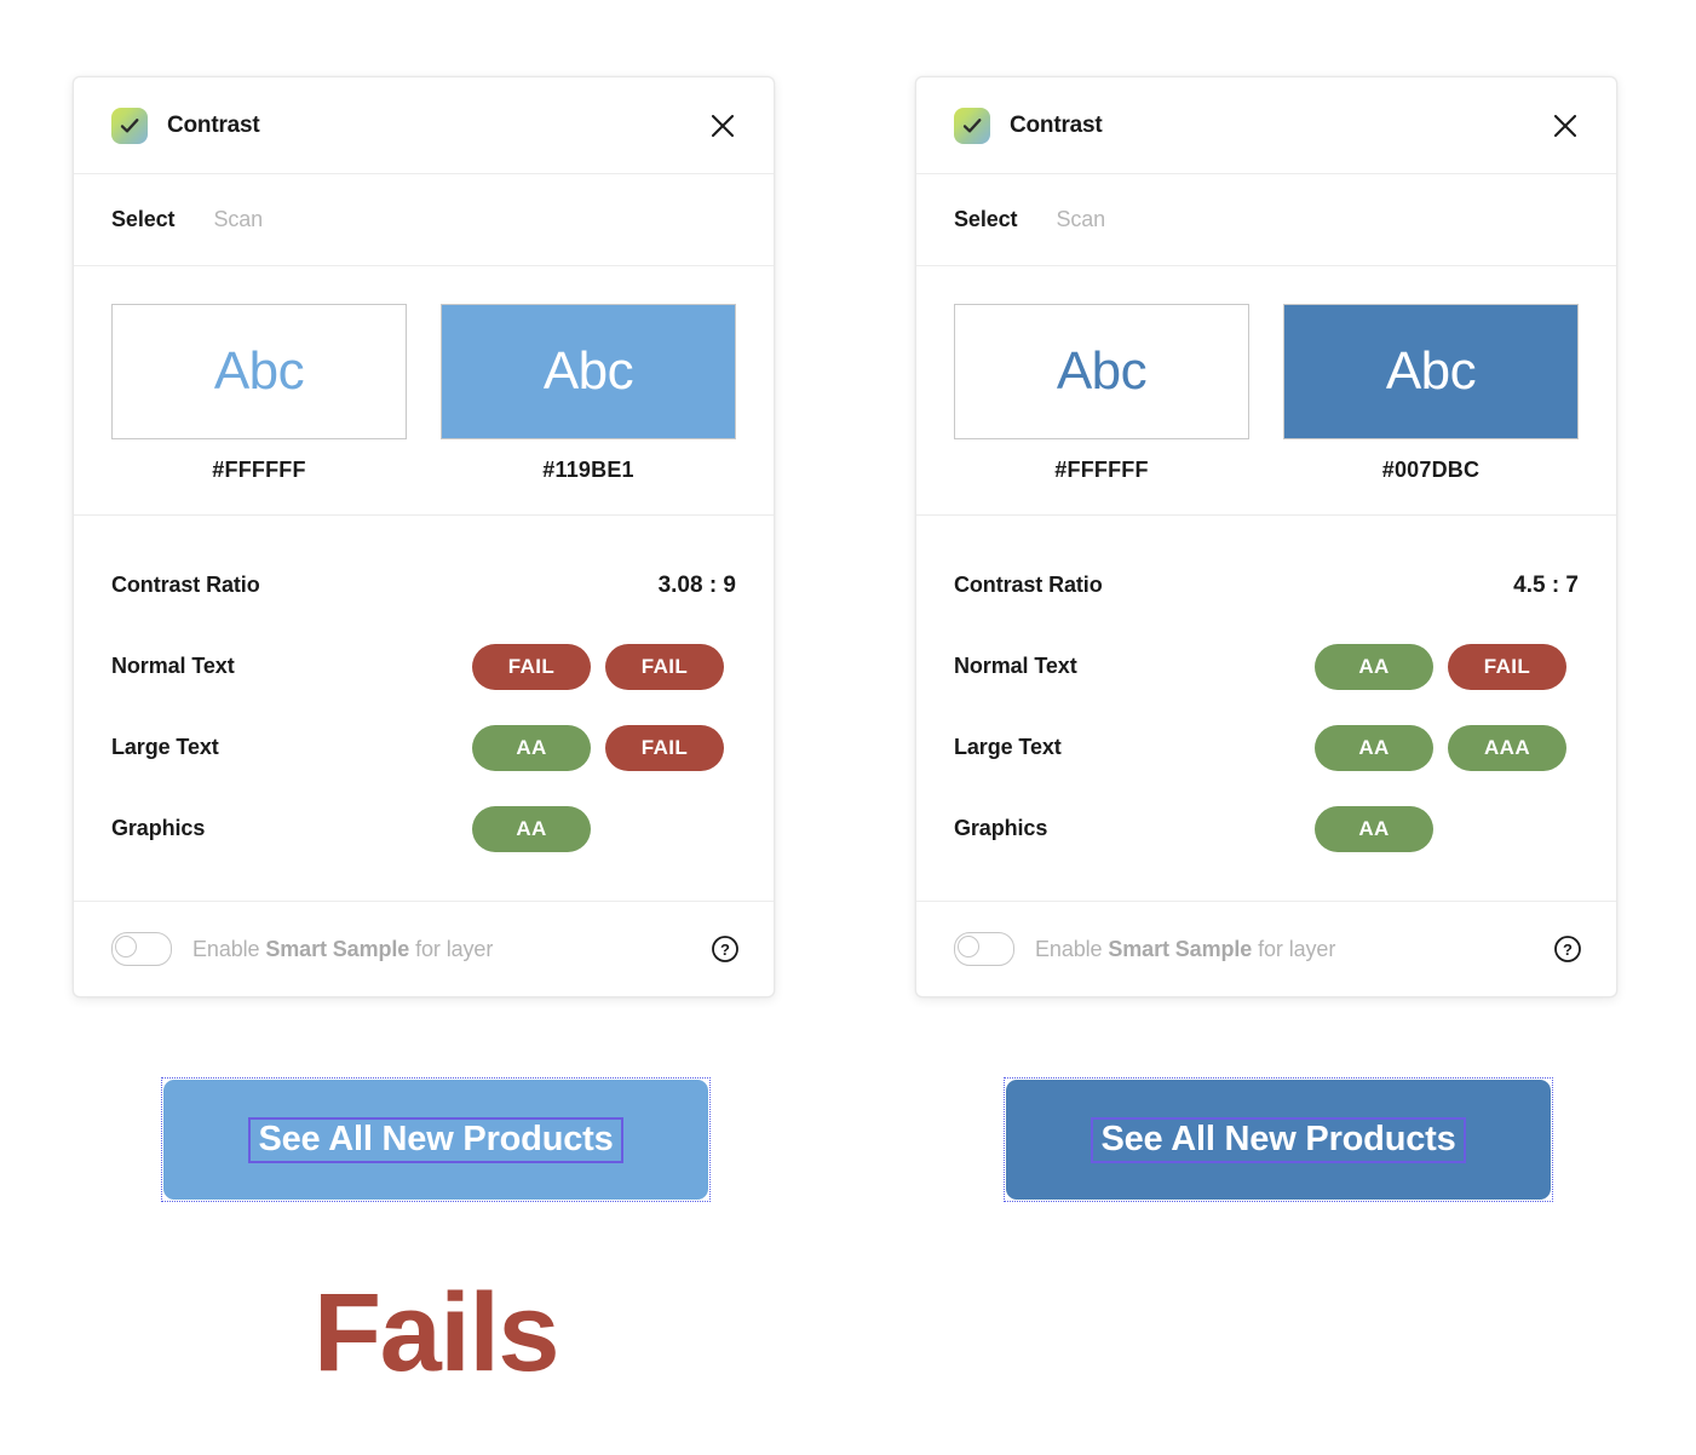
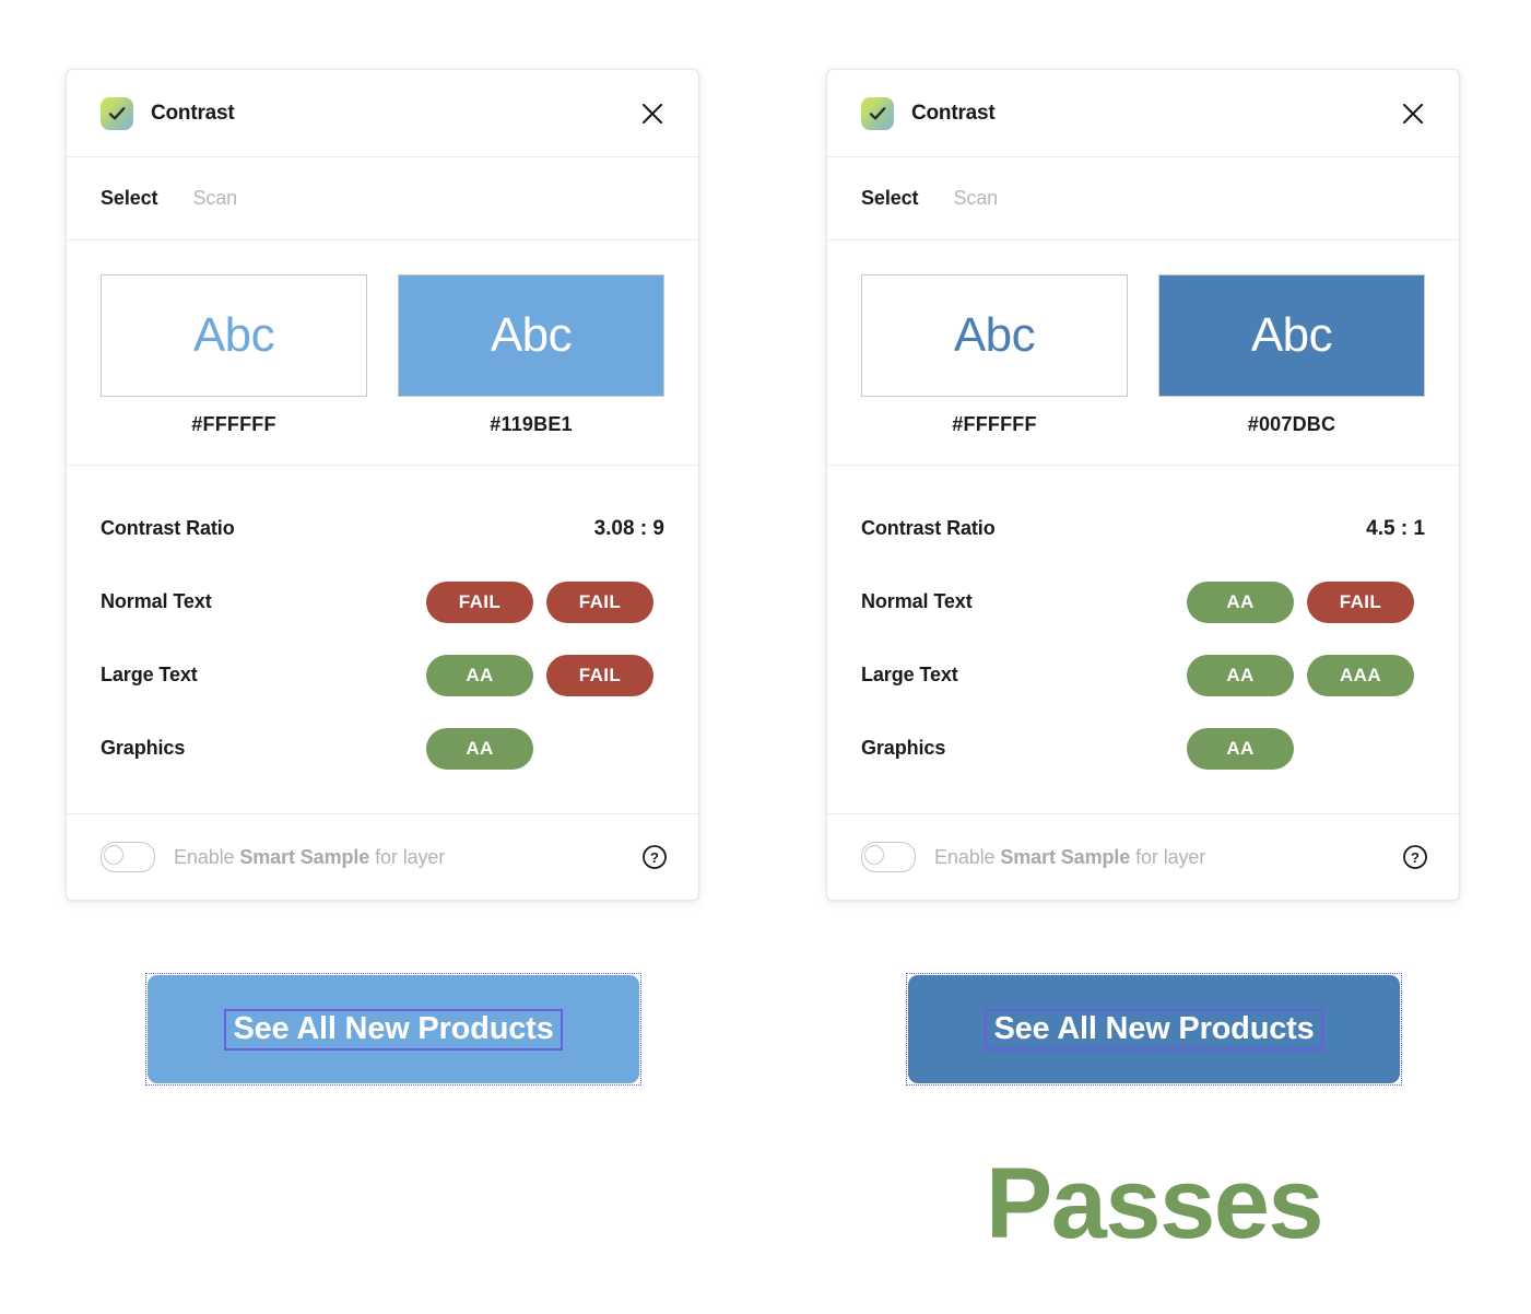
  Contrast
  Select
  Scan
  Abc
  #FFFFFF
  Abc
  #119BE1
  Contrast Ratio
  3.08 : 9
  Normal Text
  FAIL
  FAIL
  Large Text
  AA
  FAIL
  Graphics
  AA
  Enable Smart Sample for layer
  ?
  See All New Products
- Fails
  Contrast
  Select
  Scan
  Abc
  #FFFFFF
  Abc
  #007DBC
  Contrast Ratio
- 4.5 : 7
+ 4.5 : 1
  Normal Text
  AA
  FAIL
  Large Text
  AA
  AAA
  Graphics
  AA
  Enable Smart Sample for layer
  ?
  See All New Products
+ Passes
